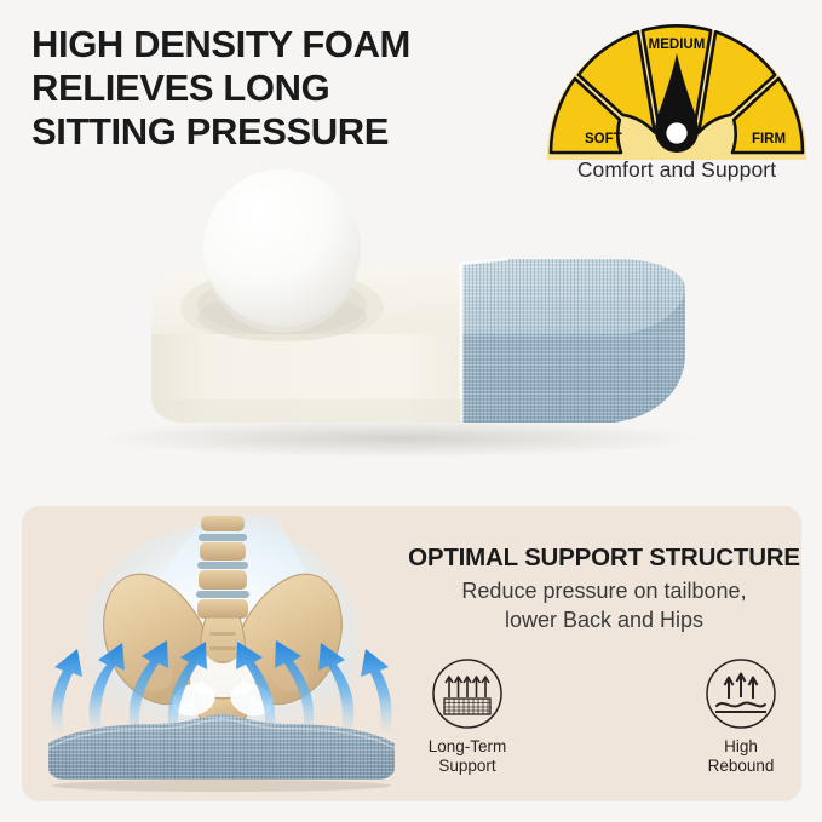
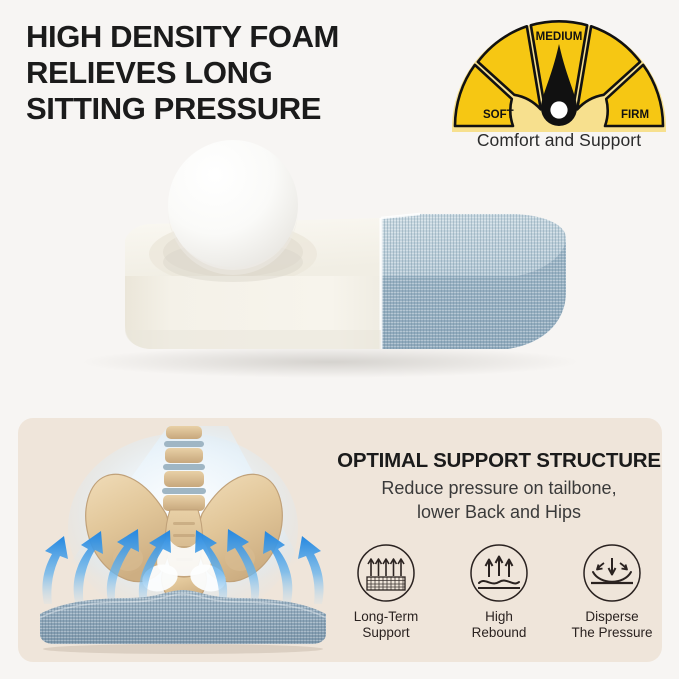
  HIGH DENSITY FOAM
  RELIEVES LONG
  SITTING PRESSURE
  SOFT
  MEDIUM
  FIRM
  Comfort and Support
  OPTIMAL SUPPORT STRUCTURE
  Reduce pressure on tailbone,
  lower Back and Hips
  Long-Term
  Support
  High
  Rebound
+ Disperse
+ The Pressure
